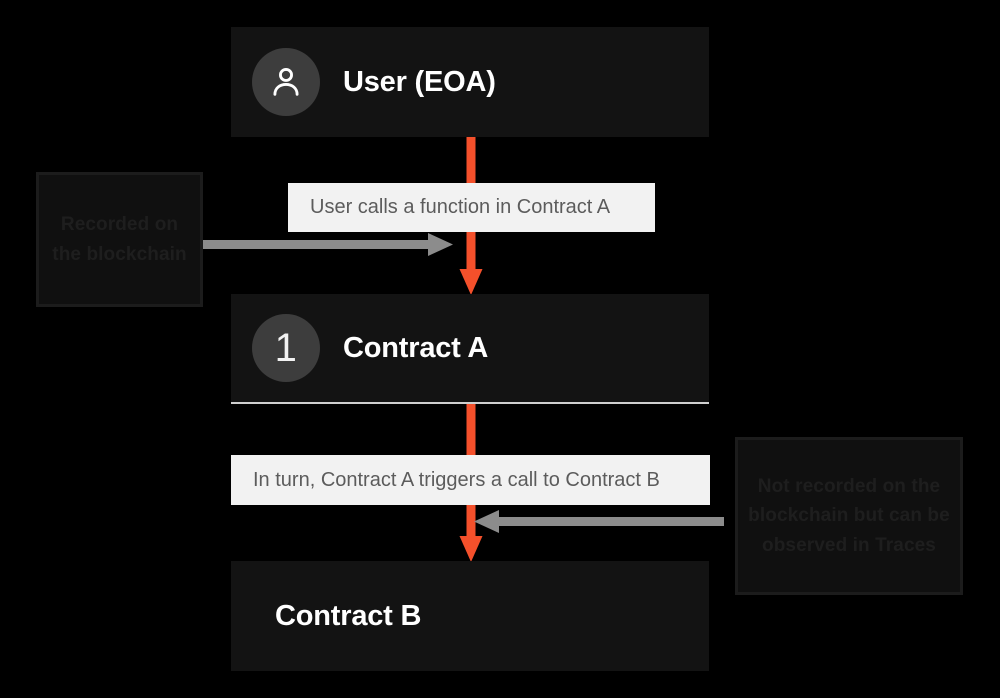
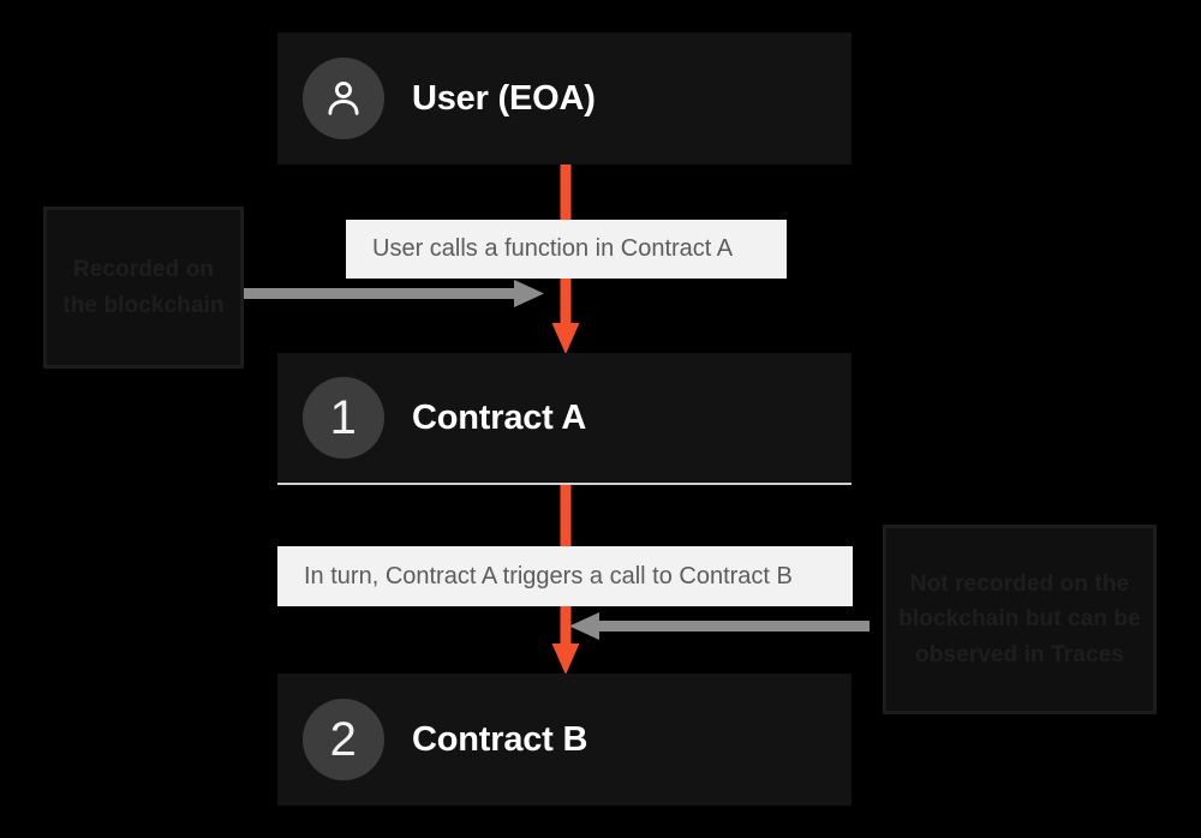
  User (EOA)
  1
  Contract A
+ 2
  Contract B
  User calls a function in Contract A
  In turn, Contract A triggers a call to Contract B
